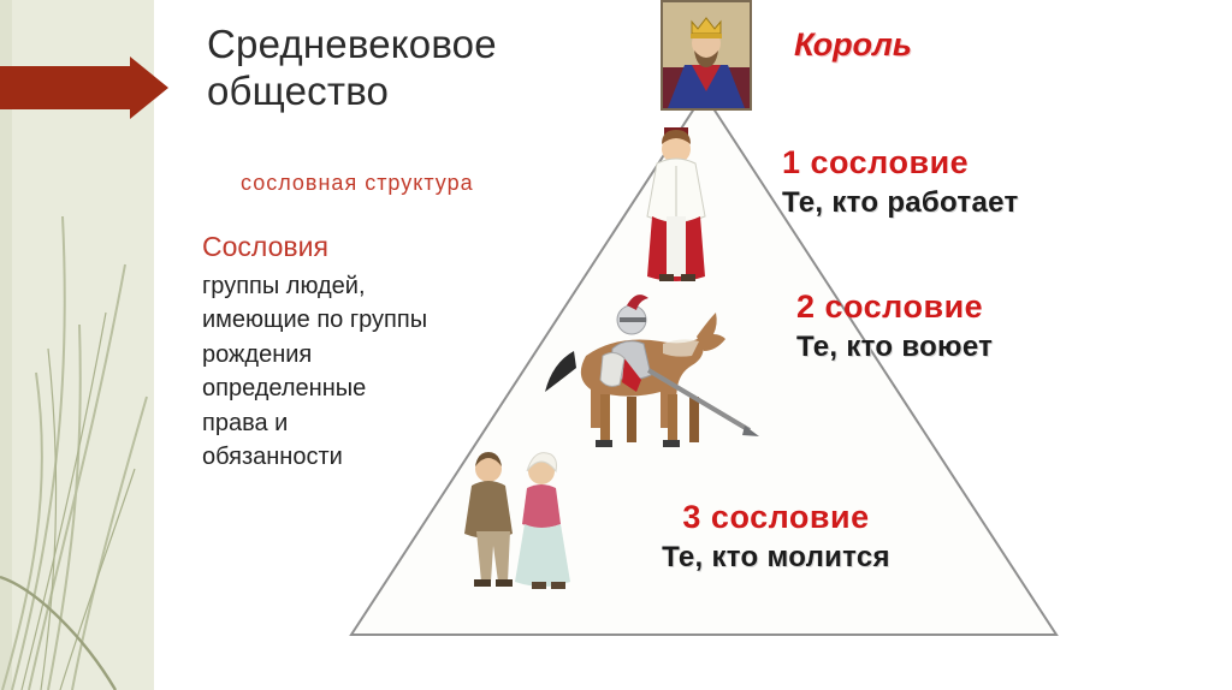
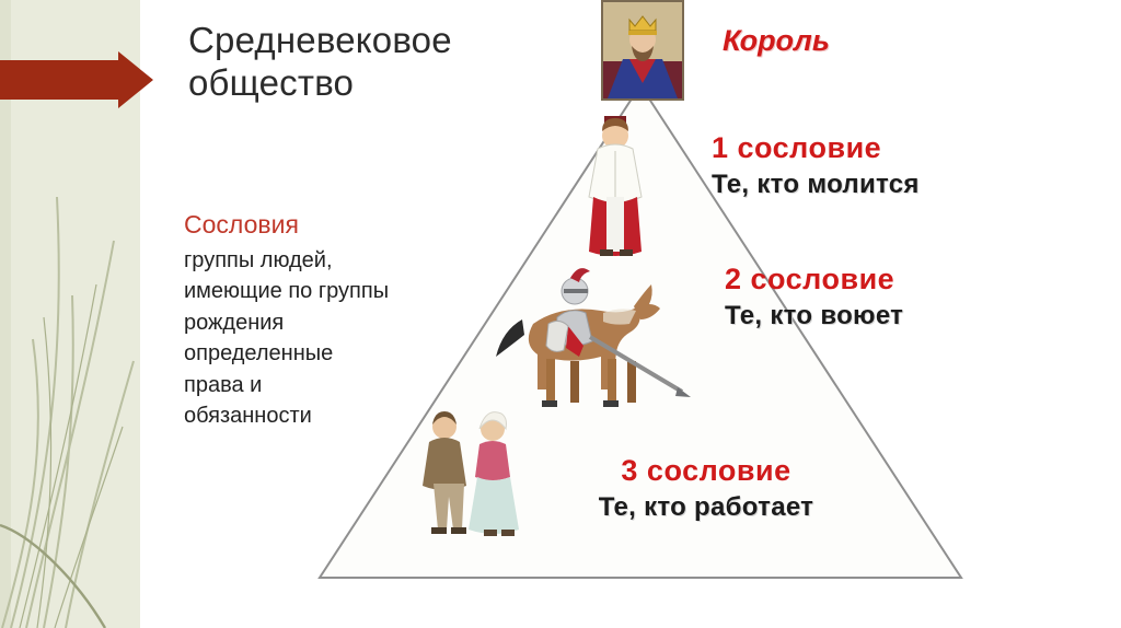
  Средневековое общество
- сословная структура
  Сословия
  группы людей, имеющие по группы рождения определенные права и обязанности
  Король
  1 сословие
- Те, кто работает
+ Те, кто молится
  2 сословие
  Те, кто воюет
  3 сословие
- Те, кто молится
+ Те, кто работает
